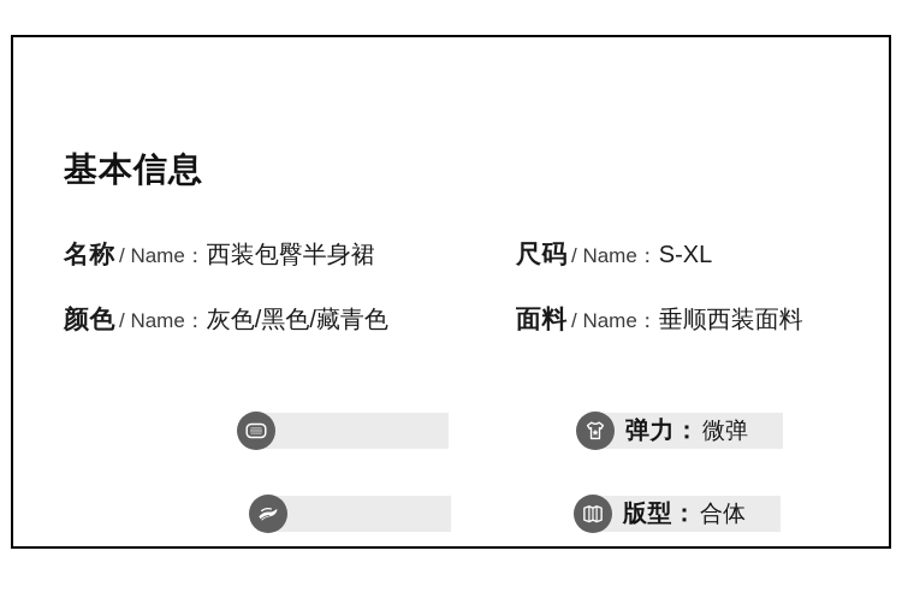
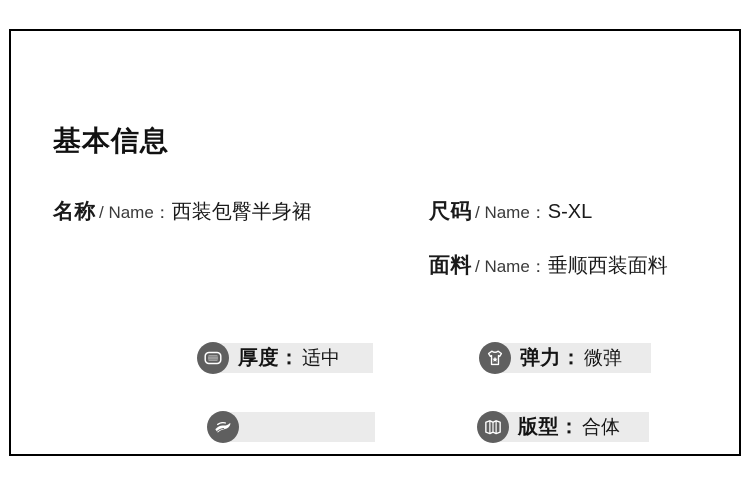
  基本信息
  名称 / Name：西装包臀半身裙
- 颜色 / Name：灰色/黑色/藏青色
  尺码 / Name：S-XL
  面料 / Name：垂顺西装面料
+ 厚度： 适中
  弹力： 微弹
  版型： 合体
